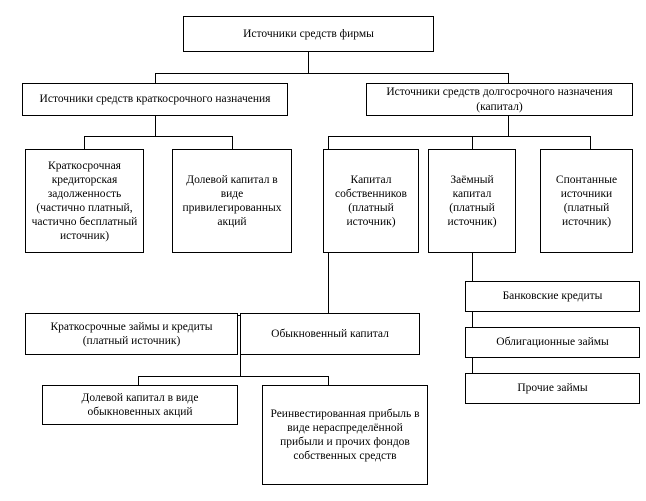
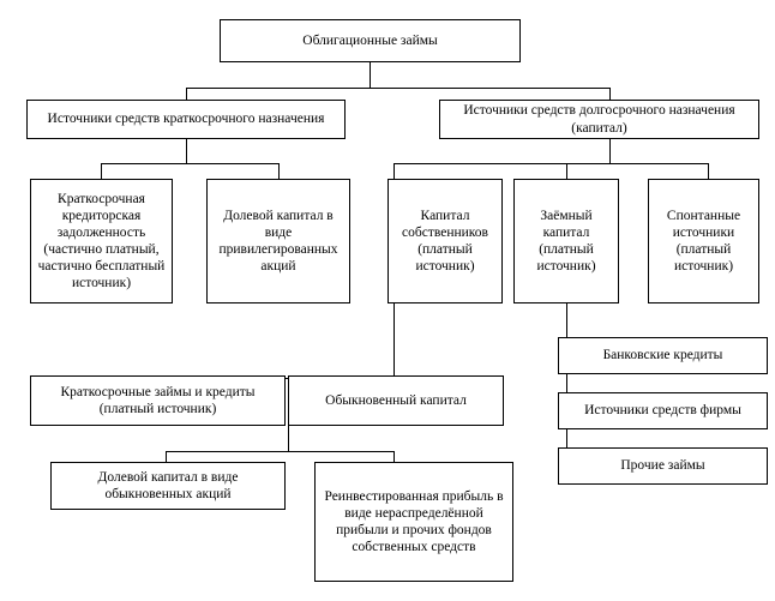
- Источники средств фирмы
+ Облигационные займы
  Источники средств краткосрочного назначения
  Источники средств долгосрочного назначения (капитал)
  Краткосрочная кредиторская задолженность (частично платный, частично бесплатный источник)
  Долевой капитал в виде привилегированных акций
  Капитал собственников (платный источник)
  Заёмный капитал (платный источник)
  Спонтанные источники (платный источник)
  Краткосрочные займы и кредиты (платный источник)
  Обыкновенный капитал
  Долевой капитал в виде обыкновенных акций
  Реинвестированная прибыль в виде нераспределённой прибыли и прочих фондов собственных средств
  Банковские кредиты
- Облигационные займы
+ Источники средств фирмы
  Прочие займы
